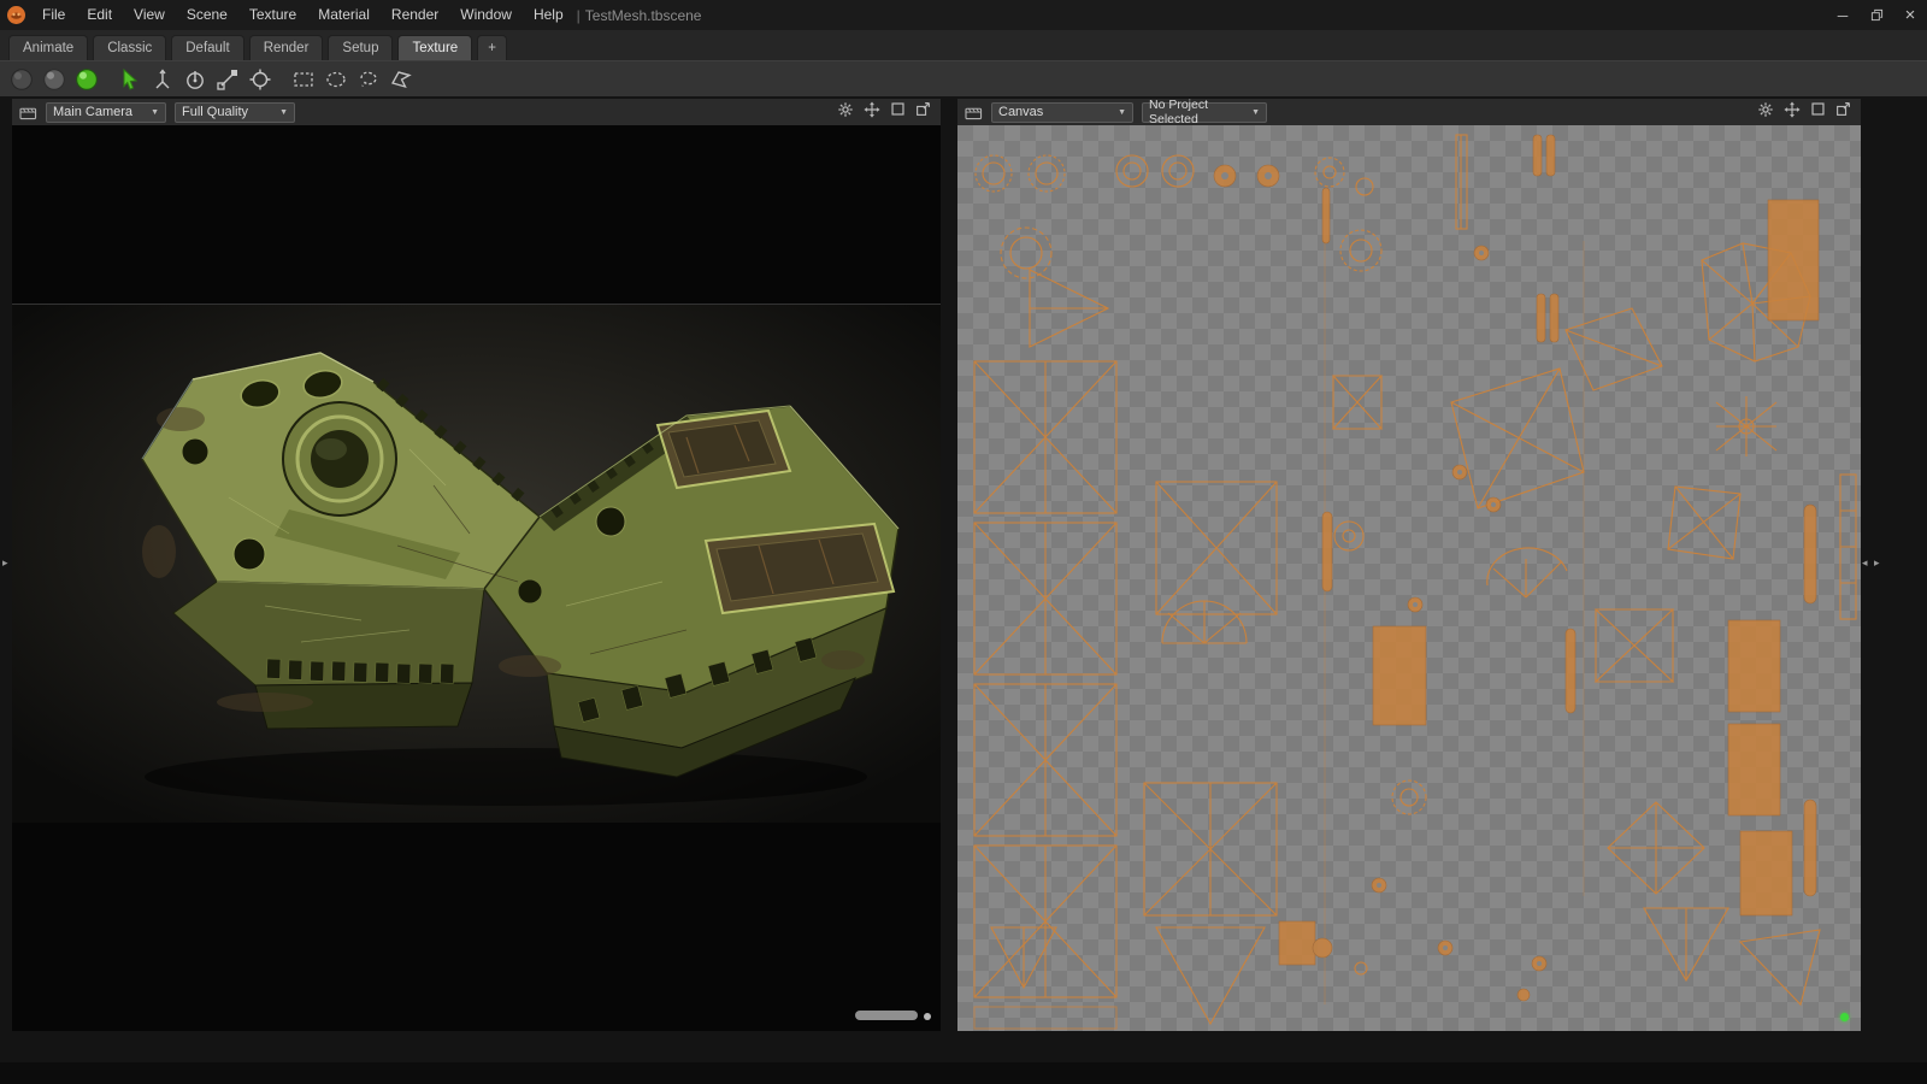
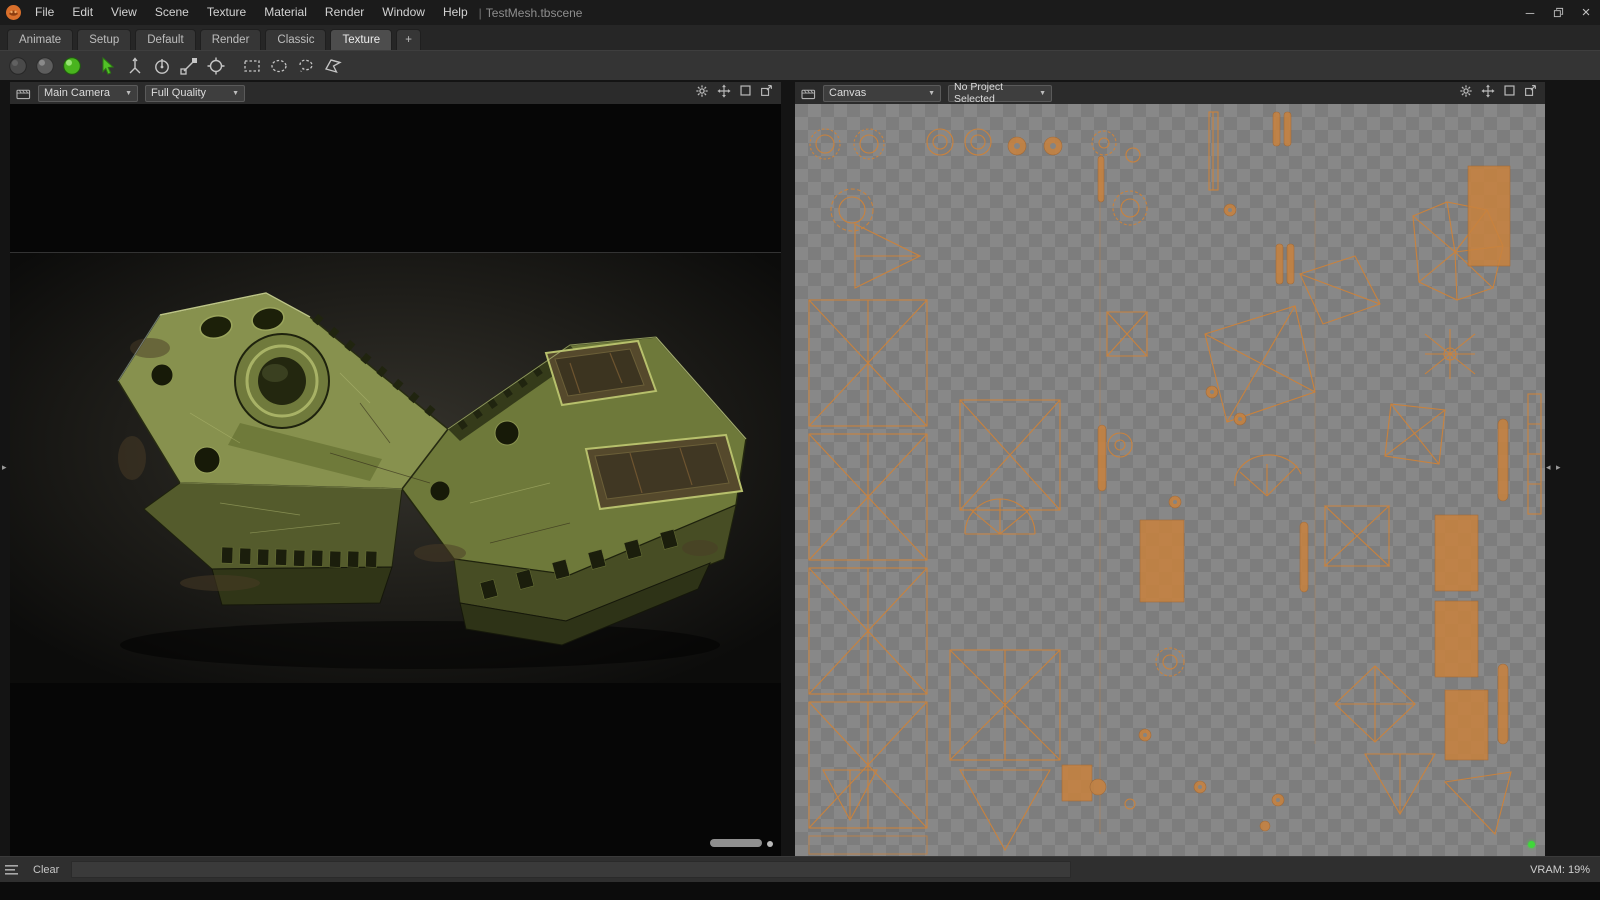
  File
  Edit
  View
  Scene
  Texture
  Material
  Render
  Window
  Help
  |
  TestMesh.tbscene
  ─
  ×
  Animate
- Classic
+ Setup
  Default
  Render
- Setup
+ Classic
  Texture
  +
  Main Camera
  Full Quality
  Canvas
  No Project Selected
  ▸
  ◂
  ▸
+ Clear
+ VRAM: 19%
